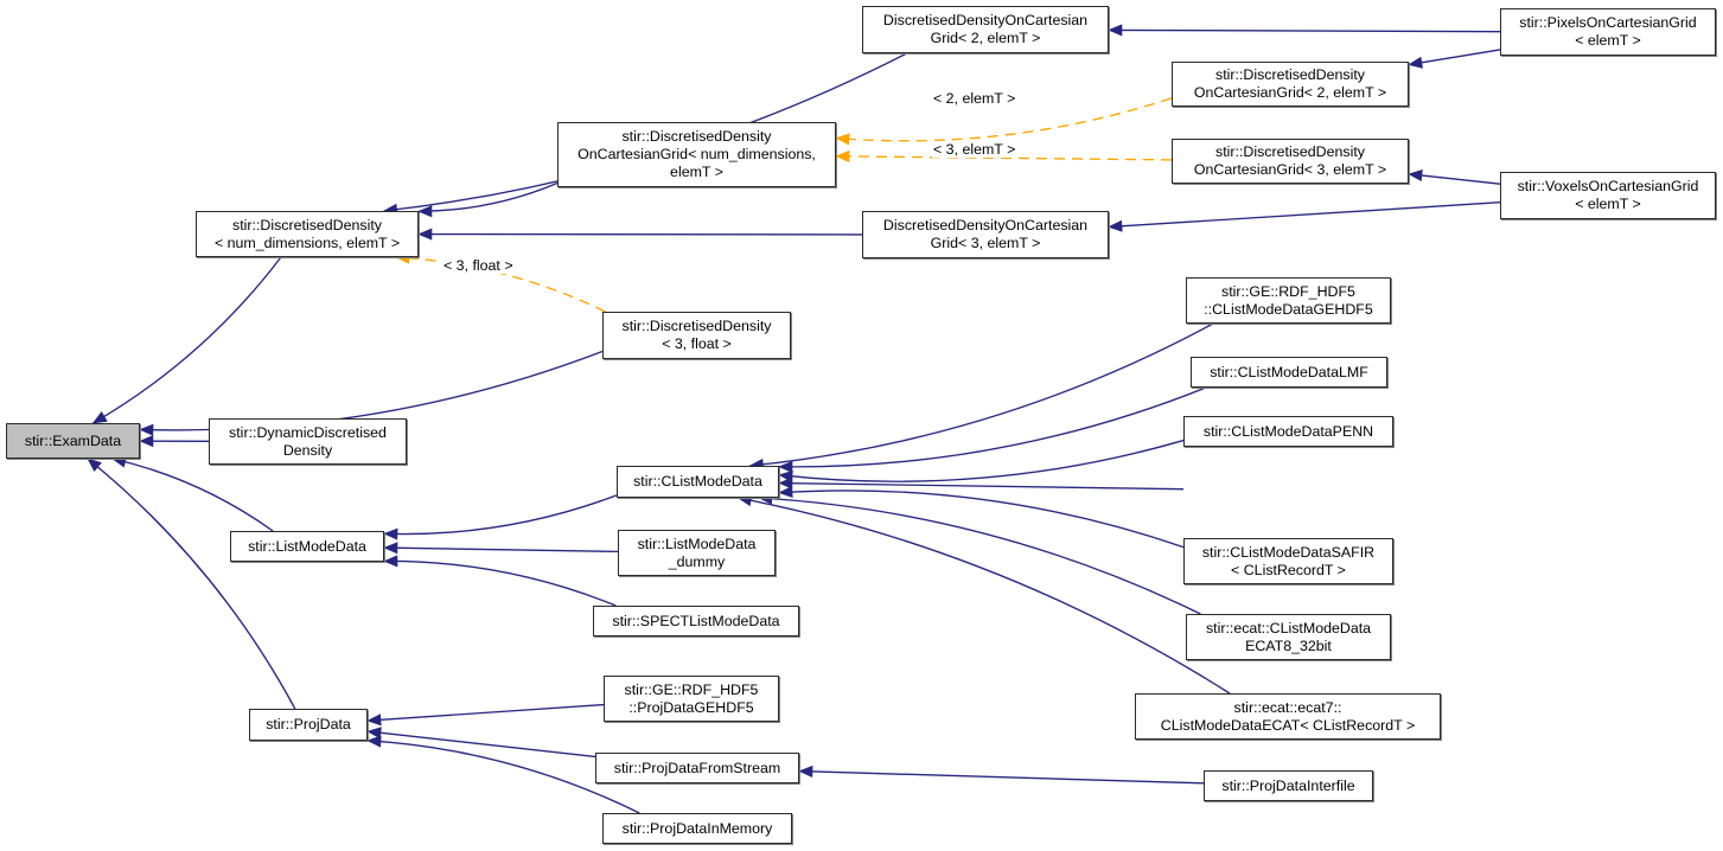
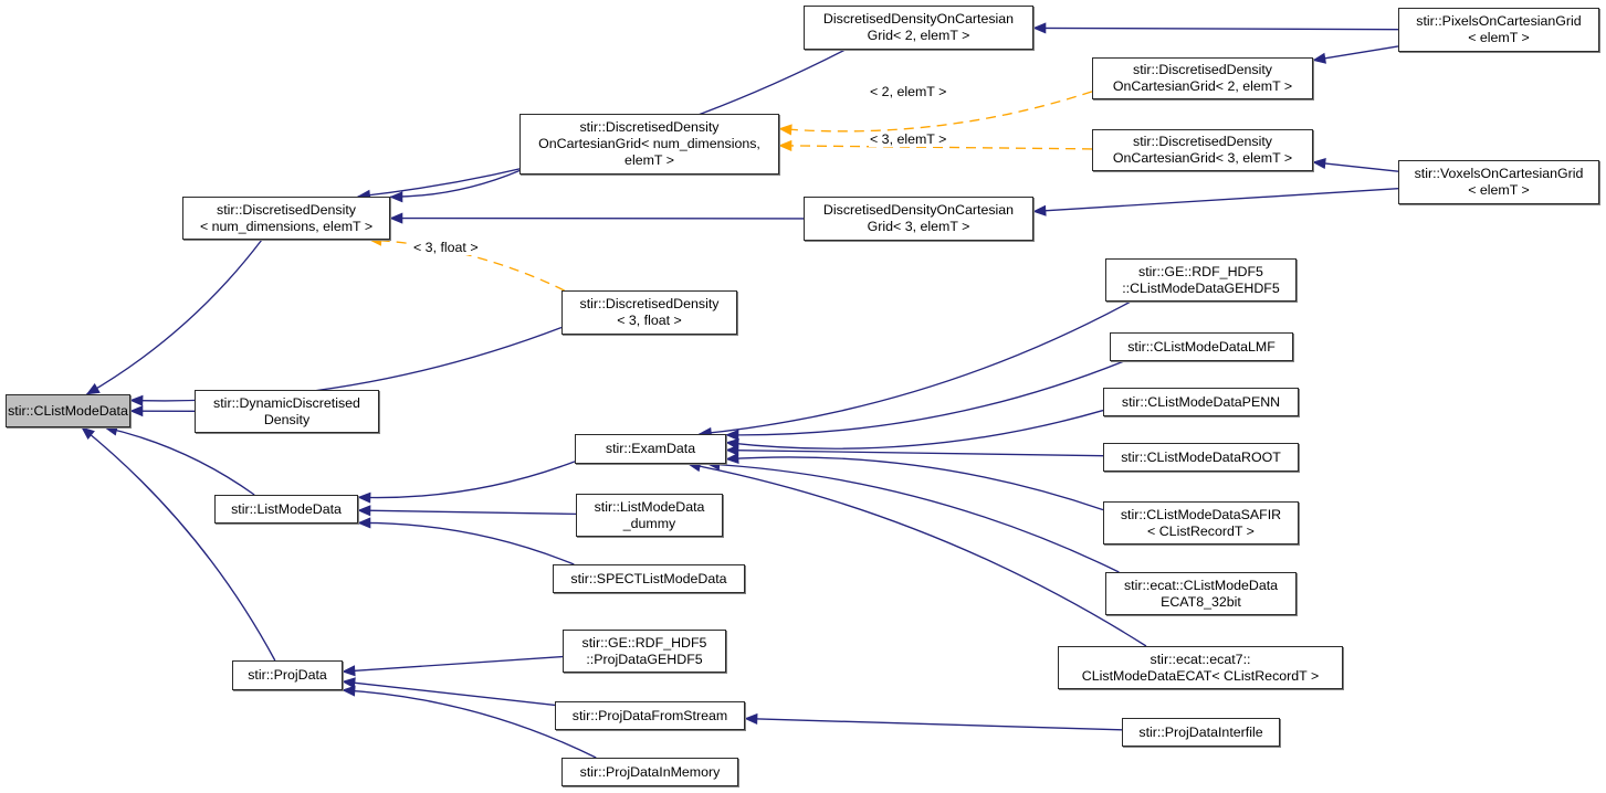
- stir::ExamData
+ stir::CListModeData
  stir::DiscretisedDensity
  < num_dimensions, elemT >
  stir::DiscretisedDensity
  OnCartesianGrid< num_dimensions,
  elemT >
  DiscretisedDensityOnCartesian
  Grid< 2, elemT >
  DiscretisedDensityOnCartesian
  Grid< 3, elemT >
  stir::DiscretisedDensity
  OnCartesianGrid< 2, elemT >
  stir::DiscretisedDensity
  OnCartesianGrid< 3, elemT >
  stir::PixelsOnCartesianGrid
  < elemT >
  stir::VoxelsOnCartesianGrid
  < elemT >
  stir::DiscretisedDensity
  < 3, float >
  stir::DynamicDiscretised
  Density
  stir::ListModeData
- stir::CListModeData
+ stir::ExamData
  stir::ListModeData
  _dummy
  stir::SPECTListModeData
  stir::GE::RDF_HDF5
  ::CListModeDataGEHDF5
  stir::CListModeDataLMF
  stir::CListModeDataPENN
+ stir::CListModeDataROOT
  stir::CListModeDataSAFIR
  < CListRecordT >
  stir::ecat::CListModeData
  ECAT8_32bit
  stir::ecat::ecat7::
  CListModeDataECAT< CListRecordT >
  stir::ProjData
  stir::GE::RDF_HDF5
  ::ProjDataGEHDF5
  stir::ProjDataFromStream
  stir::ProjDataInMemory
  stir::ProjDataInterfile
  < 3, float >
  < 2, elemT >
  < 3, elemT >
